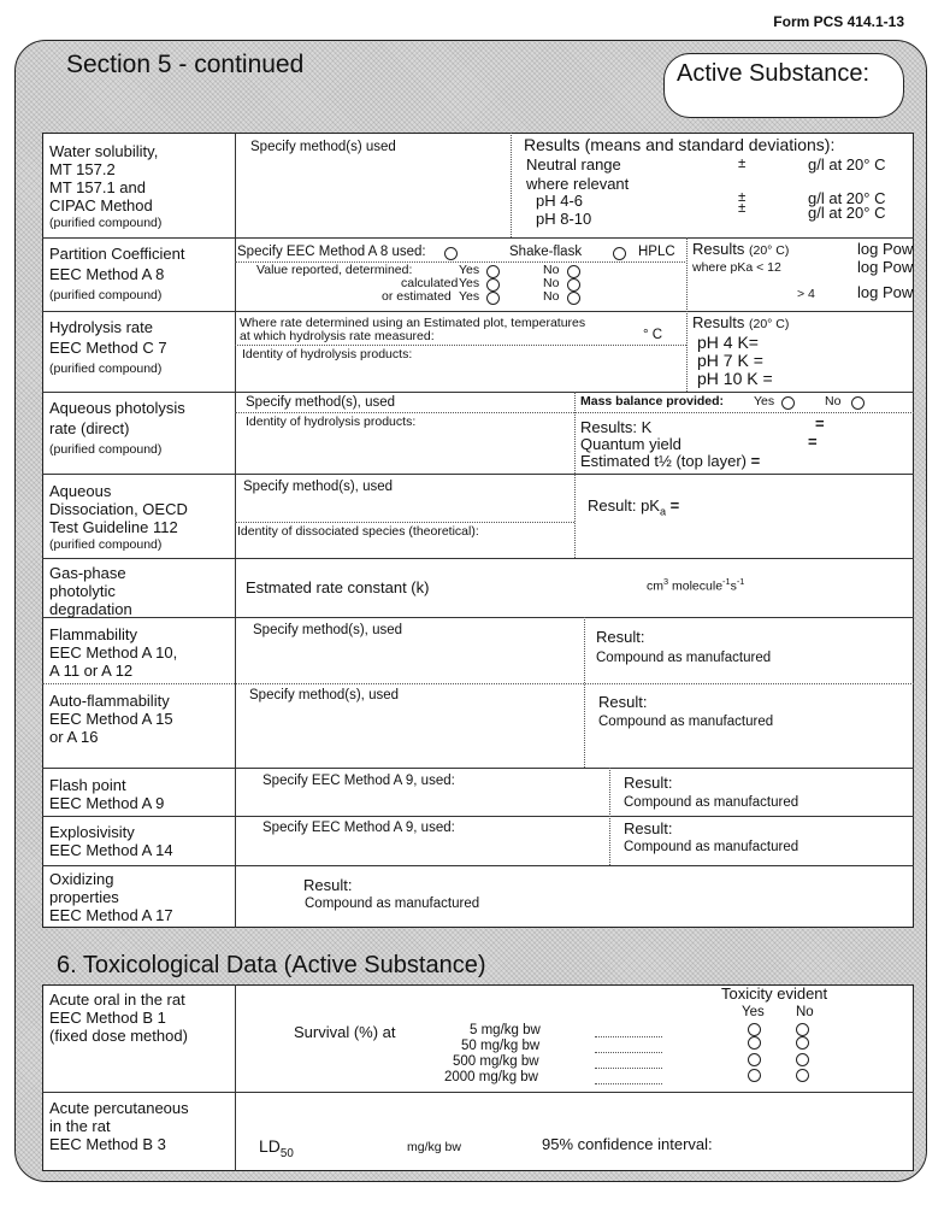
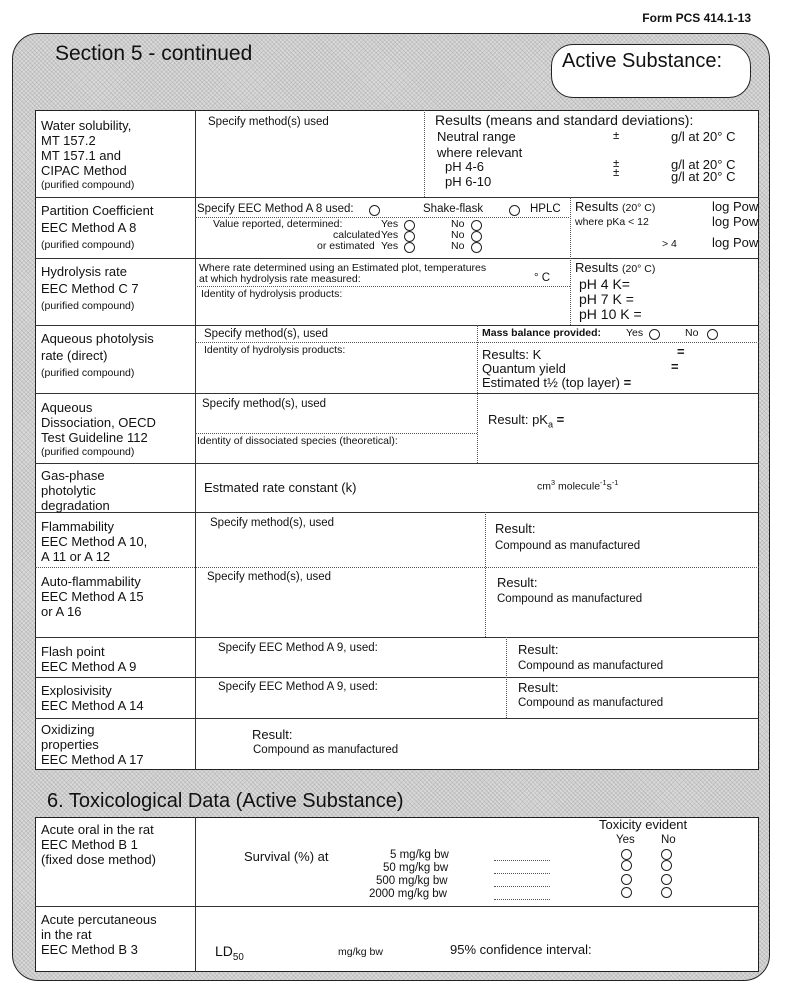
  Form PCS 414.1-13
  Section 5 - continued
  Active Substance:
  Water solubility,
  MT 157.2
  MT 157.1 and
  CIPAC Method
  (purified compound)
  Specify method(s) used
  Results (means and standard deviations):
  Neutral range
  where relevant
  pH 4-6
- pH 8-10
+ pH 6-10
  ±
  ±
  ±
  g/l at 20° C
  g/l at 20° C
  g/l at 20° C
  Partition Coefficient
  EEC Method A 8
  (purified compound)
  Specify EEC Method A 8 used:
  Shake-flask
  HPLC
  Value reported, determined:
  Yes
  No
  calculated
  Yes
  No
  or estimated
  Yes
  No
  Results (20° C)
  log Pow
  where pKa < 12
  log Pow
  > 4
  log Pow
  Hydrolysis rate
  EEC Method C 7
  (purified compound)
  Where rate determined using an Estimated plot, temperatures
  at which hydrolysis rate measured:
  ° C
  Identity of hydrolysis products:
  Results (20° C)
  pH 4 K=
  pH 7 K =
  pH 10 K =
  Aqueous photolysis
  rate (direct)
  (purified compound)
  Specify method(s), used
  Identity of hydrolysis products:
  Mass balance provided:
  Yes
  No
  Results: K
  =
  Quantum yield
  =
  Estimated t½ (top layer) =
  Aqueous
  Dissociation, OECD
  Test Guideline 112
  (purified compound)
  Specify method(s), used
  Identity of dissociated species (theoretical):
  Result: pKa =
  Gas-phase
  photolytic
  degradation
  Estmated rate constant (k)
  cm3 molecule-1s-1
  Flammability
  EEC Method A 10,
  A 11 or A 12
  Specify method(s), used
  Result:
  Compound as manufactured
  Auto-flammability
  EEC Method A 15
  or A 16
  Specify method(s), used
  Result:
  Compound as manufactured
  Flash point
  EEC Method A 9
  Specify EEC Method A 9, used:
  Result:
  Compound as manufactured
  Explosivisity
  EEC Method A 14
  Specify EEC Method A 9, used:
  Result:
  Compound as manufactured
  Oxidizing
  properties
  EEC Method A 17
  Result:
  Compound as manufactured
  6. Toxicological Data (Active Substance)
  Acute oral in the rat
  EEC Method B 1
  (fixed dose method)
  Survival (%) at
  Toxicity evident
  Yes
  No
  5 mg/kg bw
  50 mg/kg bw
  500 mg/kg bw
  2000 mg/kg bw
  Acute percutaneous
  in the rat
  EEC Method B 3
  LD50
  mg/kg bw
  95% confidence interval:
